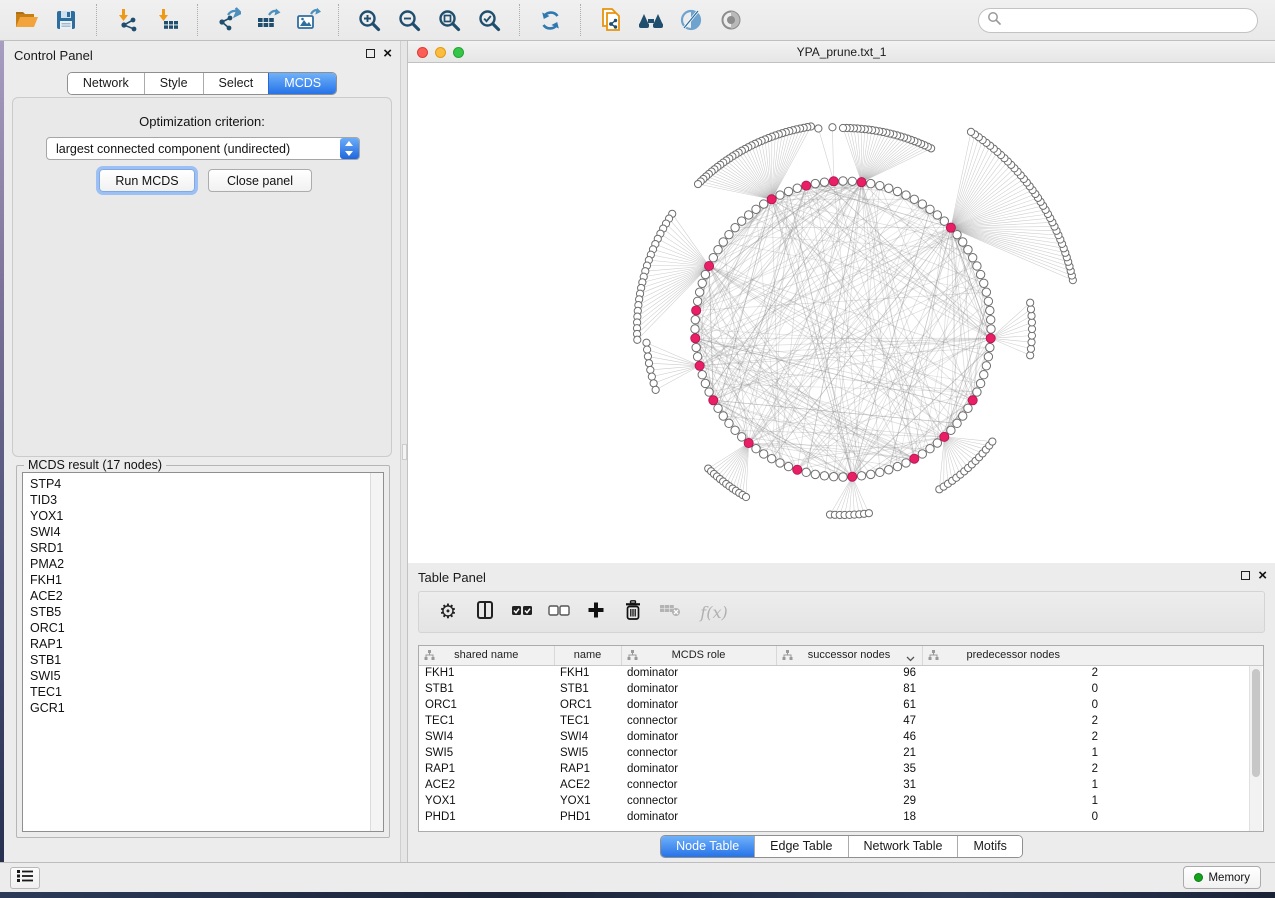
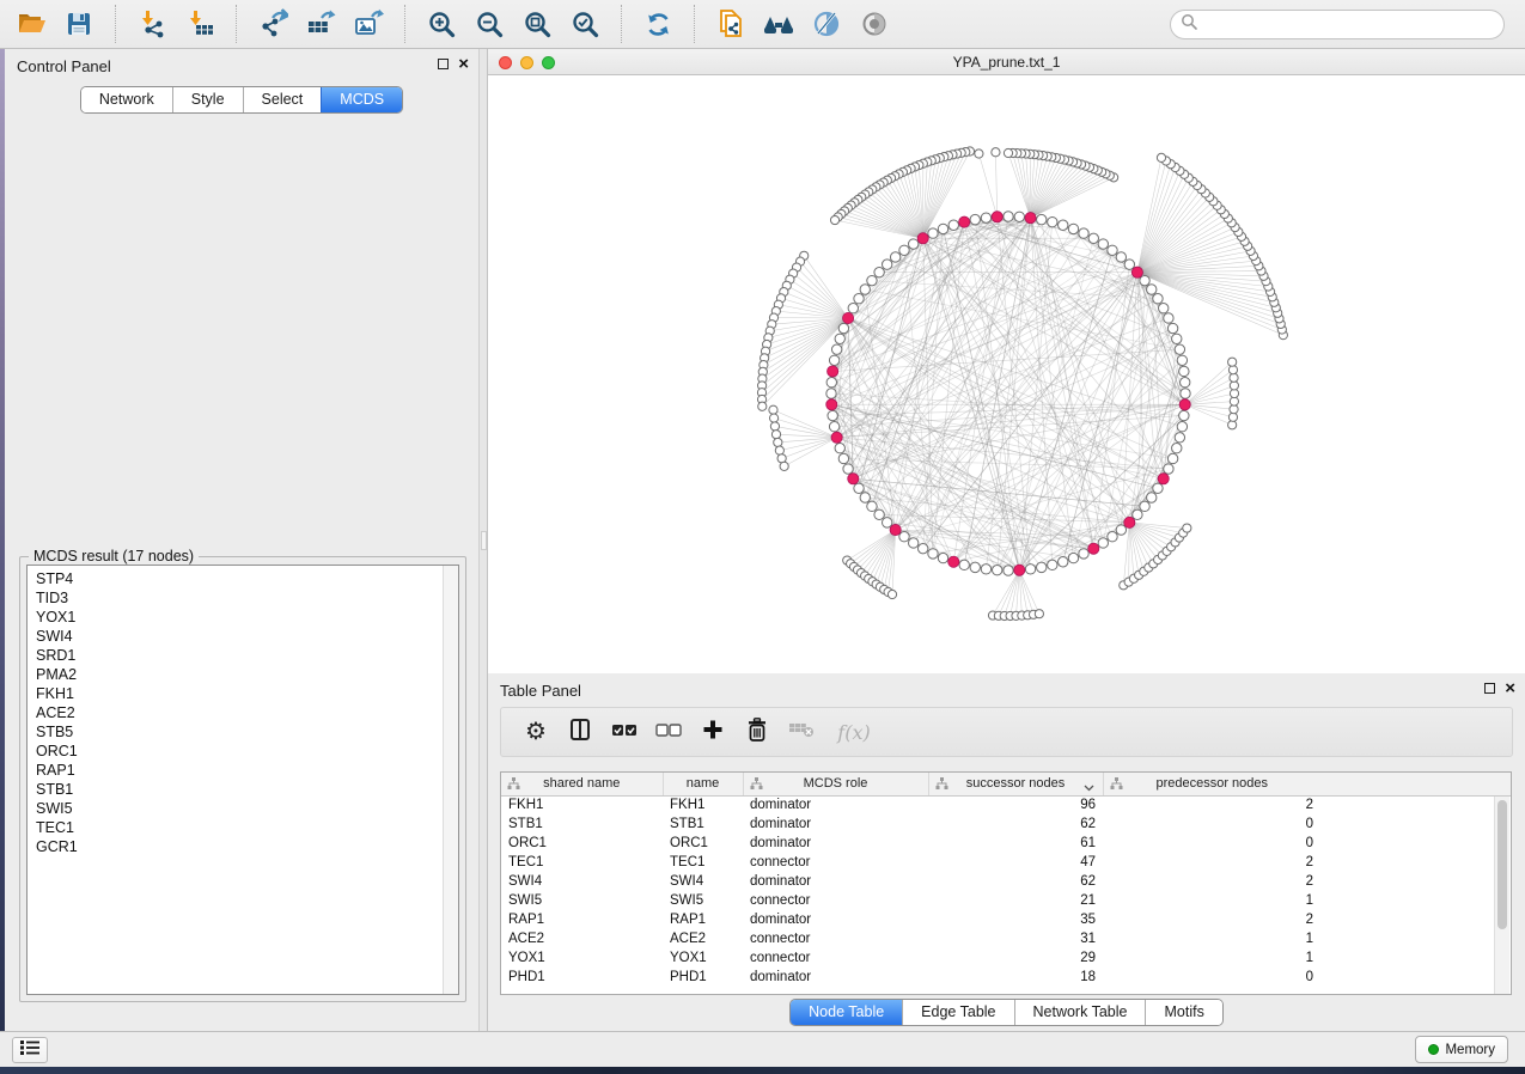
  Control Panel
  ×
  Network
  Style
  Select
  MCDS
- Optimization criterion:
- largest connected component (undirected)
- Run MCDS
- Close panel
  MCDS result (17 nodes)
  STP4
  TID3
  YOX1
  SWI4
  SRD1
  PMA2
  FKH1
  ACE2
  STB5
  ORC1
  RAP1
  STB1
  SWI5
  TEC1
  GCR1
  YPA_prune.txt_1
  Table Panel
  ×
  ⚙
  f(x)
  shared name	name	MCDS role	successor nodes	predecessor nodes
  FKH1	FKH1	dominator	96	2
- STB1	STB1	dominator	81	0
+ STB1	STB1	dominator	62	0
  ORC1	ORC1	dominator	61	0
  TEC1	TEC1	connector	47	2
- SWI4	SWI4	dominator	46	2
+ SWI4	SWI4	dominator	62	2
  SWI5	SWI5	connector	21	1
  RAP1	RAP1	dominator	35	2
  ACE2	ACE2	connector	31	1
  YOX1	YOX1	connector	29	1
  PHD1	PHD1	dominator	18	0
  Node Table
  Edge Table
  Network Table
  Motifs
  Memory
